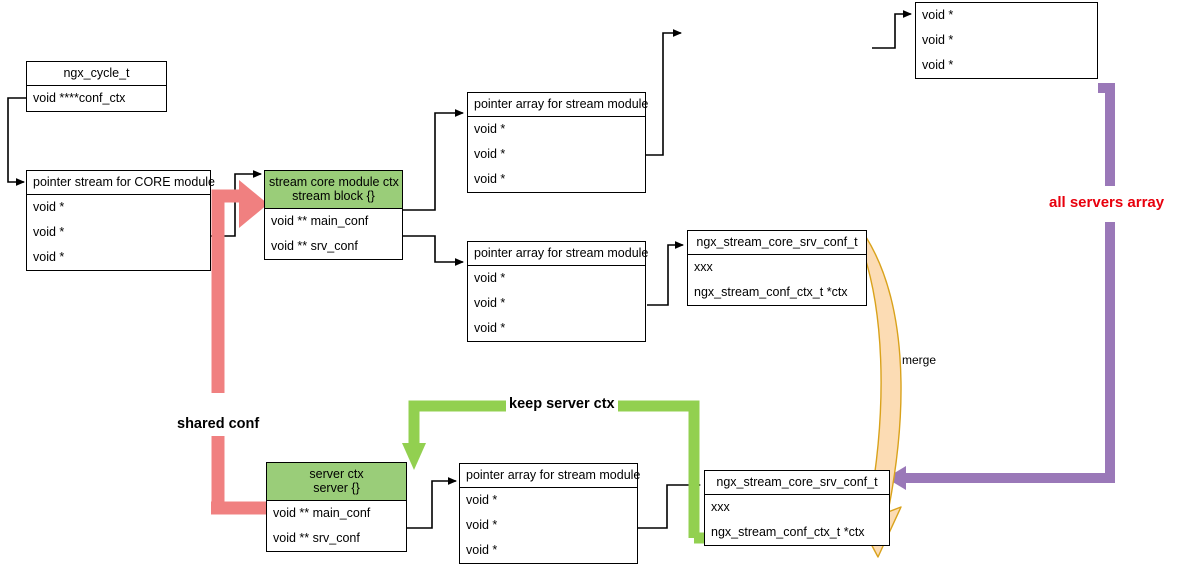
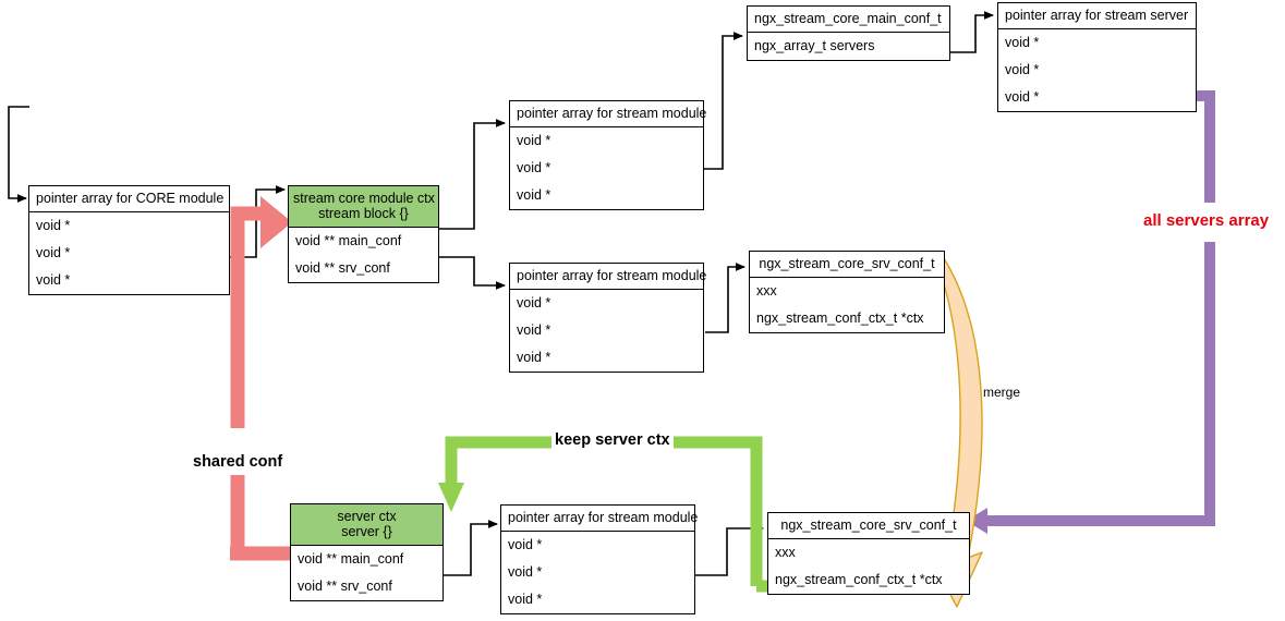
- ngx_cycle_t
- void ****conf_ctx
- pointer stream for CORE module
+ pointer array for CORE module
  void *
  void *
  void *
  stream core module ctx
  stream block {}
  void ** main_conf
  void ** srv_conf
  pointer array for stream module
  void *
  void *
  void *
  pointer array for stream module
  void *
  void *
  void *
+ ngx_stream_core_main_conf_t
+ ngx_array_t servers
+ pointer array for stream server
  void *
  void *
  void *
  ngx_stream_core_srv_conf_t
  xxx
  ngx_stream_conf_ctx_t *ctx
  server ctx
  server {}
  void ** main_conf
  void ** srv_conf
  pointer array for stream module
  void *
  void *
  void *
  ngx_stream_core_srv_conf_t
  xxx
  ngx_stream_conf_ctx_t *ctx
  shared conf
  keep server ctx
  all servers array
  merge
